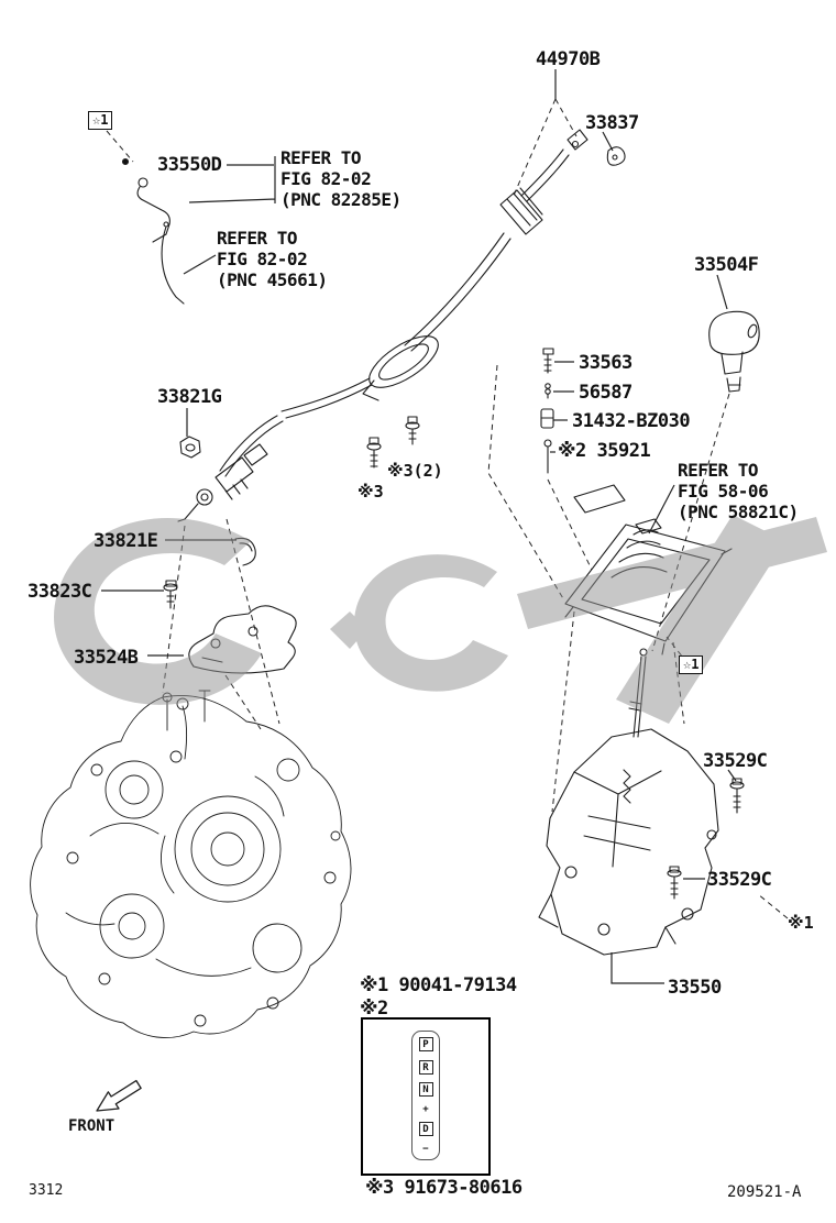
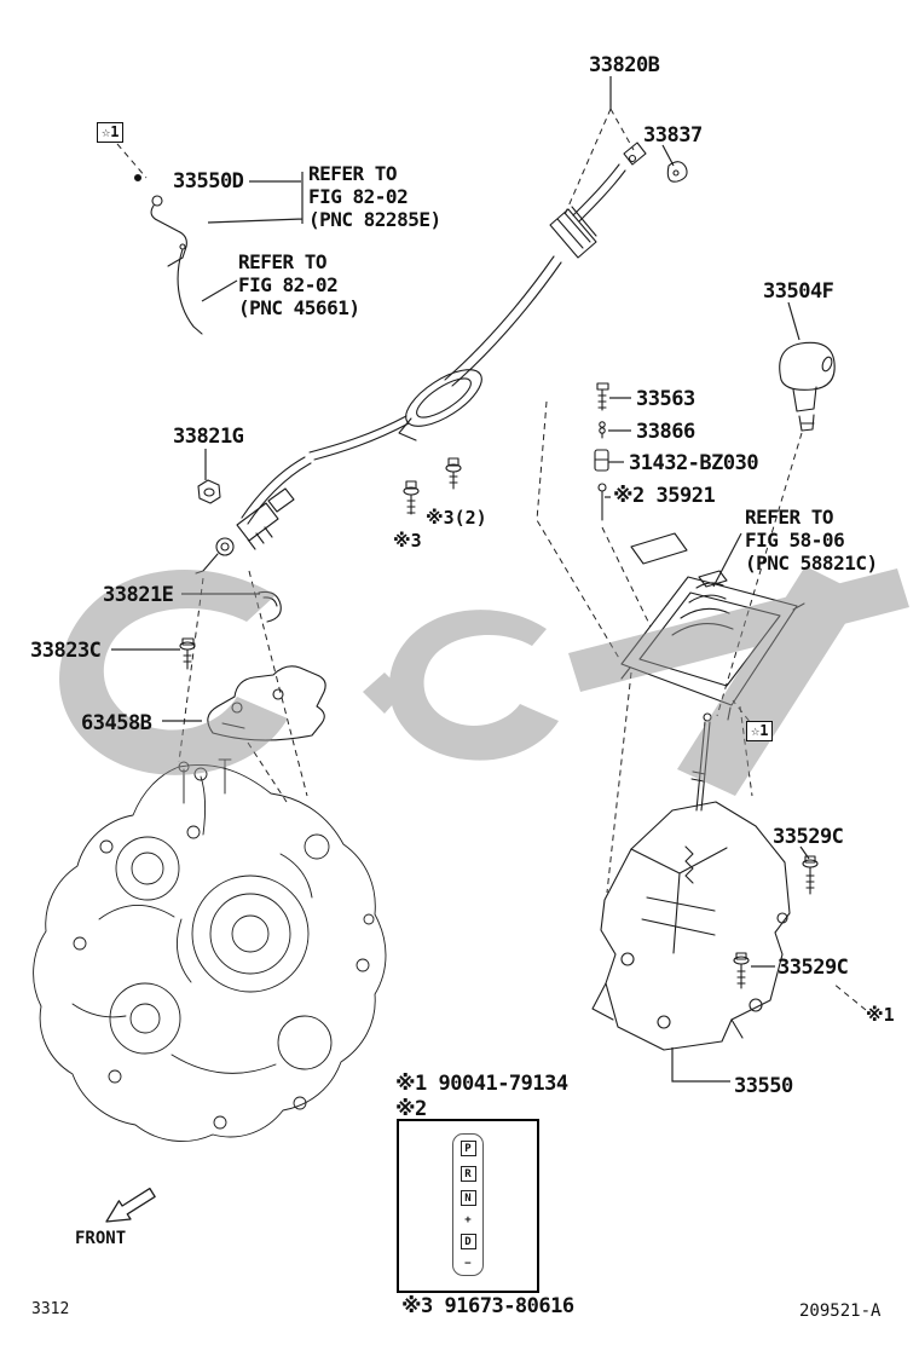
- 44970B
+ 33820B
  33837
  ☆1
  ☆1
  33550D
  REFER TO
  FIG 82-02
  (PNC 82285E)
  REFER TO
  FIG 82-02
  (PNC 45661)
  33504F
  33563
- 56587
+ 33866
  31432-BZ030
  ※2 35921
  33821G
  ※3(2)
  ※3
  REFER TO
  FIG 58-06
  (PNC 58821C)
  33821E
  33823C
- 33524B
+ 63458B
  33529C
  33529C
  ※1
  33550
  ※1 90041-79134
  ※2
  P
  R
  N
  +
  D
  −
  ※3 91673-80616
  FRONT
  3312
  209521-A
